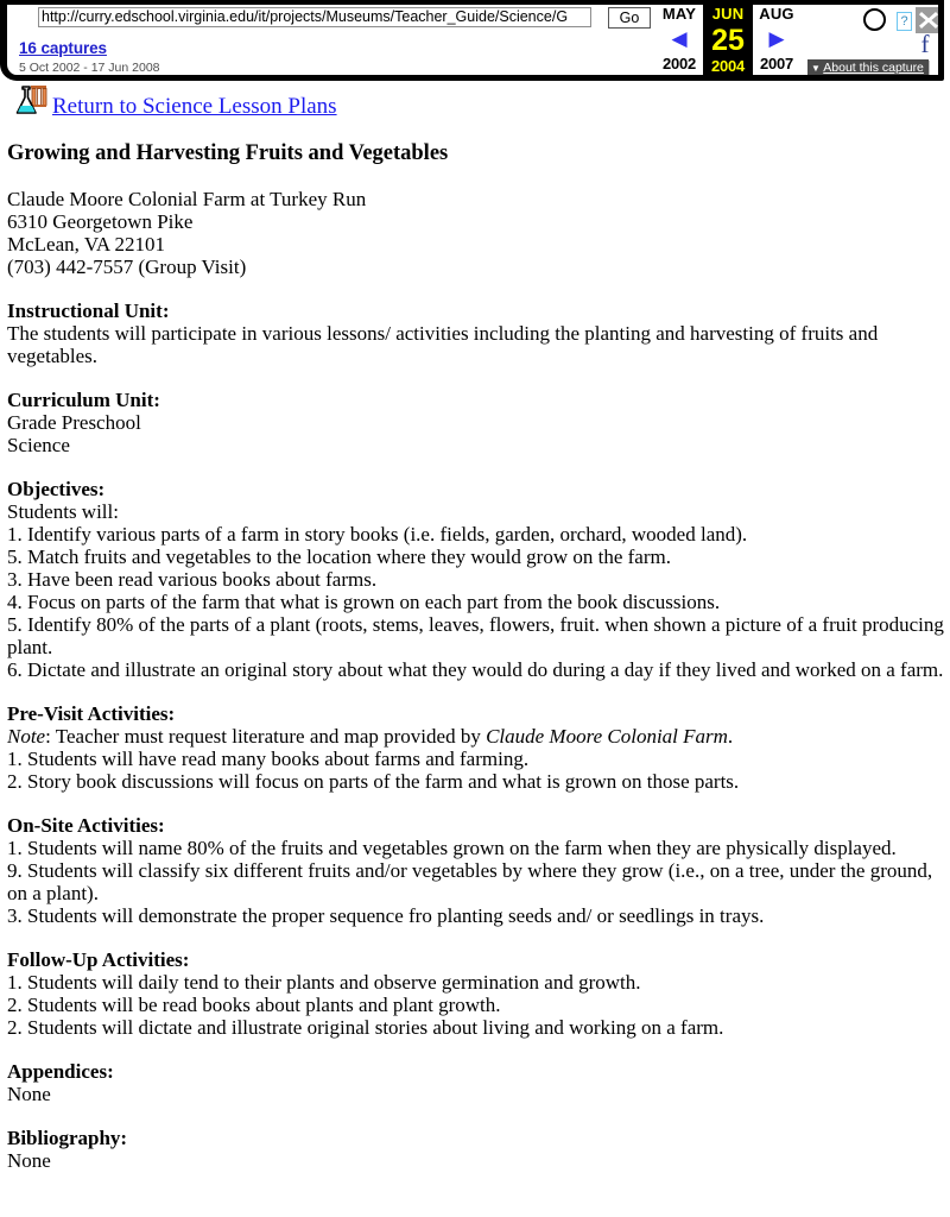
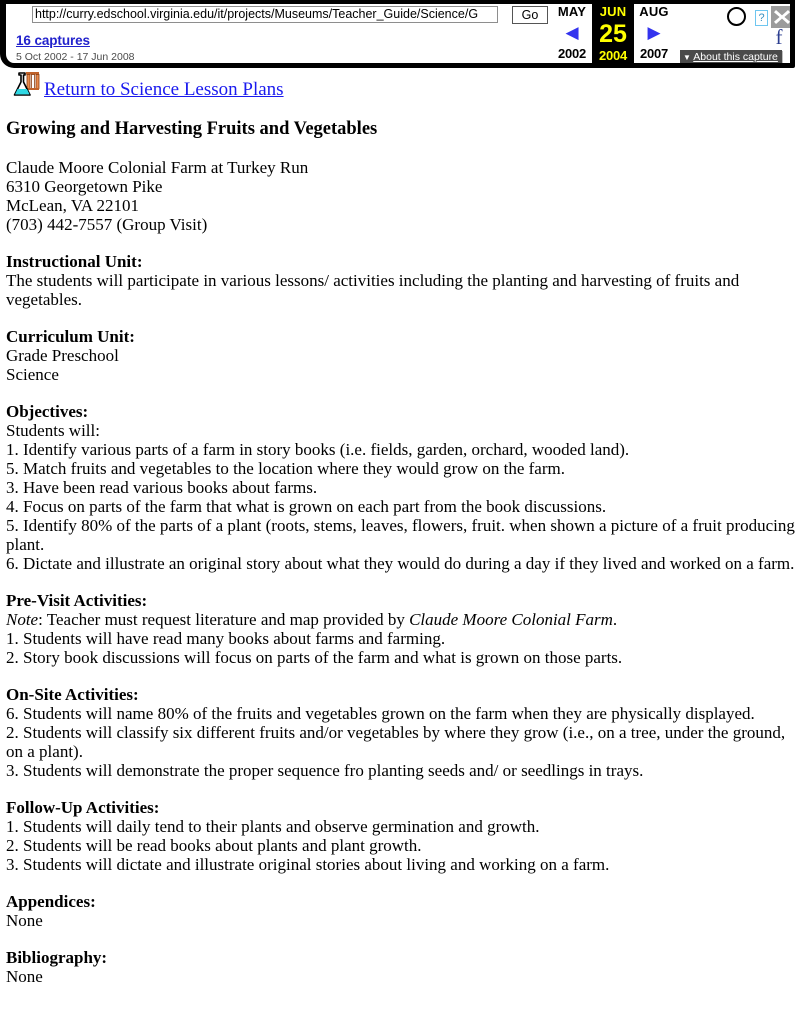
  http://curry.edschool.virginia.edu/it/projects/Museums/Teacher_Guide/Science/G
  Go
  16 captures
  5 Oct 2002 - 17 Jun 2008
  MAY
  ◀
  2002
  JUN
  25
  2004
  AUG
  ▶
  2007
  ?
  f
  ▼ About this capture
  Return to Science Lesson Plans
  Growing and Harvesting Fruits and Vegetables
  Claude Moore Colonial Farm at Turkey Run
  6310 Georgetown Pike
  McLean, VA 22101
  (703) 442-7557 (Group Visit)
  Instructional Unit:
  The students will participate in various lessons/ activities including the planting and harvesting of fruits and vegetables.
  Curriculum Unit:
  Grade Preschool
  Science
  Objectives:
  Students will:
  1. Identify various parts of a farm in story books (i.e. fields, garden, orchard, wooded land).
  5. Match fruits and vegetables to the location where they would grow on the farm.
  3. Have been read various books about farms.
  4. Focus on parts of the farm that what is grown on each part from the book discussions.
  5. Identify 80% of the parts of a plant (roots, stems, leaves, flowers, fruit. when shown a picture of a fruit producing plant.
  6. Dictate and illustrate an original story about what they would do during a day if they lived and worked on a farm.
  Pre-Visit Activities:
  Note: Teacher must request literature and map provided by Claude Moore Colonial Farm.
  1. Students will have read many books about farms and farming.
  2. Story book discussions will focus on parts of the farm and what is grown on those parts.
  On-Site Activities:
- 1. Students will name 80% of the fruits and vegetables grown on the farm when they are physically displayed.
+ 6. Students will name 80% of the fruits and vegetables grown on the farm when they are physically displayed.
- 9. Students will classify six different fruits and/or vegetables by where they grow (i.e., on a tree, under the ground, on a plant).
+ 2. Students will classify six different fruits and/or vegetables by where they grow (i.e., on a tree, under the ground, on a plant).
  3. Students will demonstrate the proper sequence fro planting seeds and/ or seedlings in trays.
  Follow-Up Activities:
  1. Students will daily tend to their plants and observe germination and growth.
  2. Students will be read books about plants and plant growth.
- 2. Students will dictate and illustrate original stories about living and working on a farm.
+ 3. Students will dictate and illustrate original stories about living and working on a farm.
  Appendices:
  None
  Bibliography:
  None
